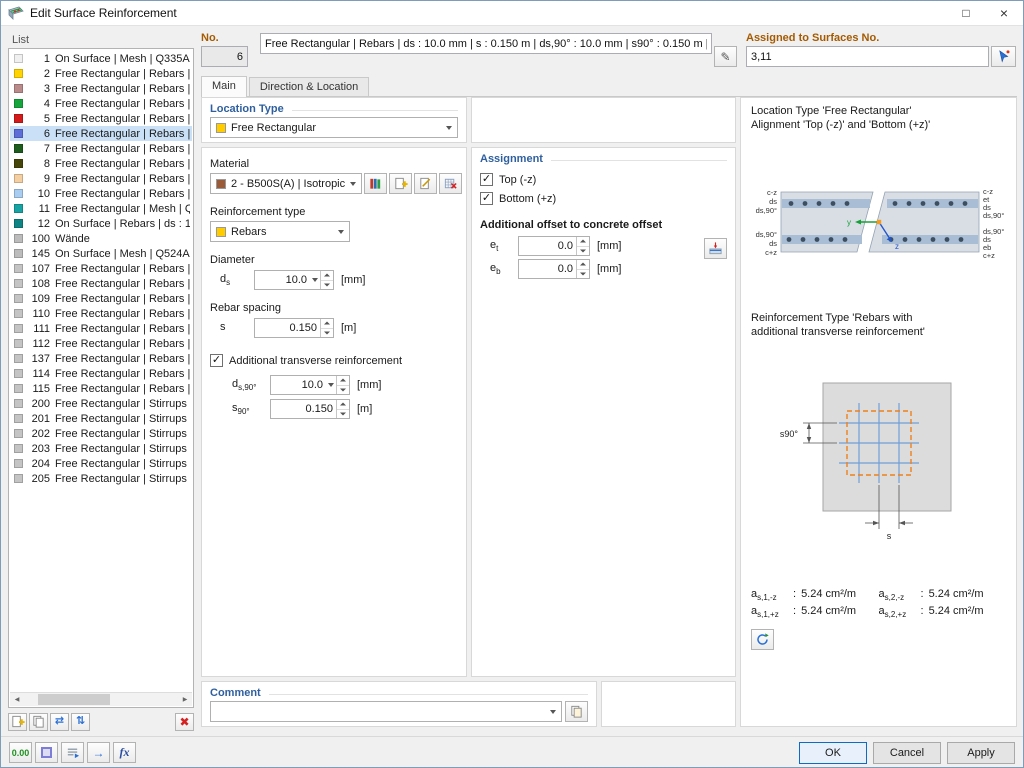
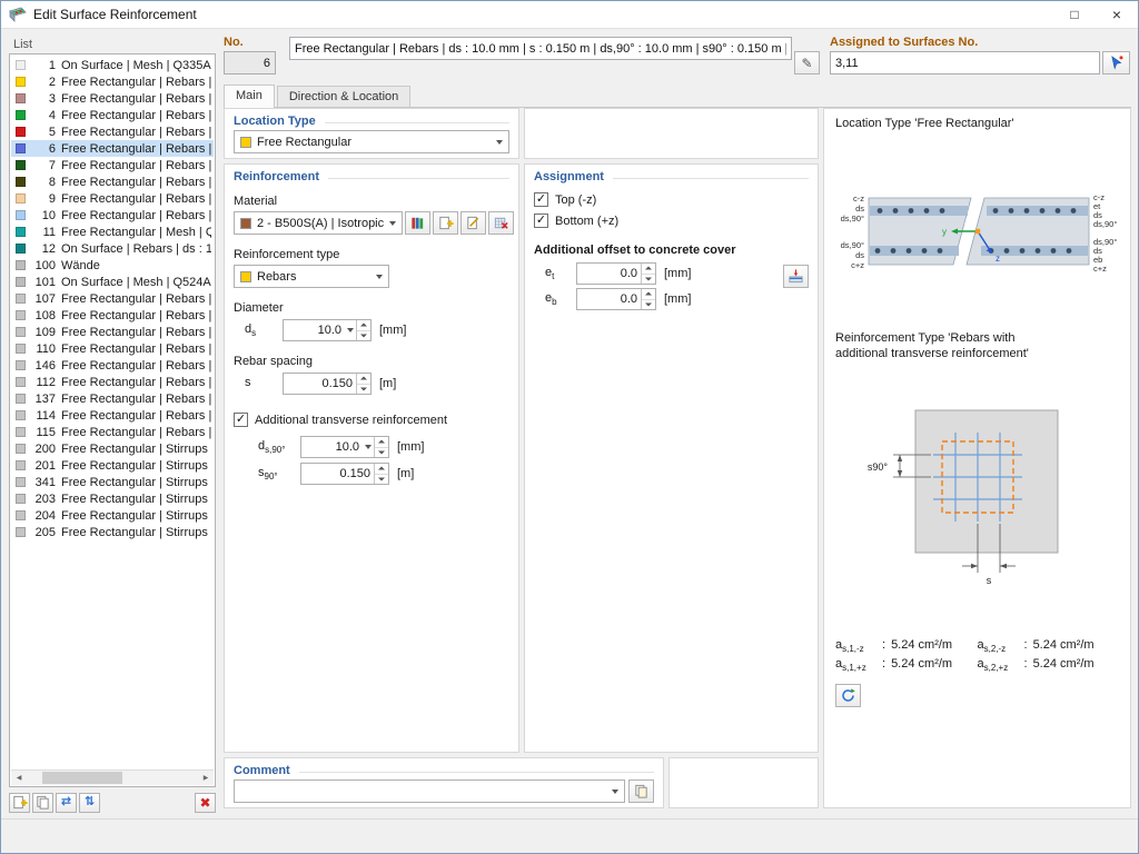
  Edit Surface Reinforcement
  □
  ×
  List
  1
  On Surface | Mesh | Q335A
  2
  Free Rectangular | Rebars |
  3
  Free Rectangular | Rebars |
  4
  Free Rectangular | Rebars |
  5
  Free Rectangular | Rebars |
  6
  Free Rectangular | Rebars |
  7
  Free Rectangular | Rebars |
  8
  Free Rectangular | Rebars |
  9
  Free Rectangular | Rebars |
  10
  Free Rectangular | Rebars |
  11
  Free Rectangular | Mesh | Q
  12
  On Surface | Rebars | ds : 1
  100
  Wände
- 145
+ 101
  On Surface | Mesh | Q524A
  107
  Free Rectangular | Rebars |
  108
  Free Rectangular | Rebars |
  109
  Free Rectangular | Rebars |
  110
  Free Rectangular | Rebars |
- 111
+ 146
  Free Rectangular | Rebars |
  112
  Free Rectangular | Rebars |
  137
  Free Rectangular | Rebars |
  114
  Free Rectangular | Rebars |
  115
  Free Rectangular | Rebars |
  200
  201
- 202
+ 341
  203
  204
  205
  ⇄
  ⇅
  ✖
  No.
  6
  Free Rectangular | Rebars | ds : 10.0 mm | s : 0.150 m | ds,90° : 10.0 mm | s90° : 0.150 m
  ✎
  Assigned to Surfaces No.
  3,11
  Main
  Direction & Location
  Location Type
  Free Rectangular
+ Reinforcement
  Material
  Reinforcement type
  Rebars
  Diameter
  ds
  10.0
  [mm]
  Rebar spacing
  s
  0.150
  [m]
  ✓
  Additional transverse reinforcement
  ds,90°
  10.0
  [mm]
  s90°
  0.150
  [m]
  Comment
  Assignment
  ✓
  Top (-z)
  ✓
  Bottom (+z)
- Additional offset to concrete offset
+ Additional offset to concrete cover
  et
  0.0
  [mm]
  eb
  0.0
  [mm]
  Location Type 'Free Rectangular'
- Alignment 'Top (-z)' and 'Bottom (+z)'
  y
  z
  c-z
  ds
  ds,90°
  ds,90°
  ds
  c+z
  c-z
  et
  ds
  ds,90°
  ds,90°
  ds
  eb
  c+z
  Reinforcement Type 'Rebars with
  additional transverse reinforcement'
  s90°
  s
  as,1,-z
  :
  5.24 cm²/m
  as,2,-z
  :
  5.24 cm²/m
  as,1,+z
  :
  5.24 cm²/m
  as,2,+z
  :
  5.24 cm²/m
- 0.00
- →
- fx
- OK
- Cancel
- Apply
